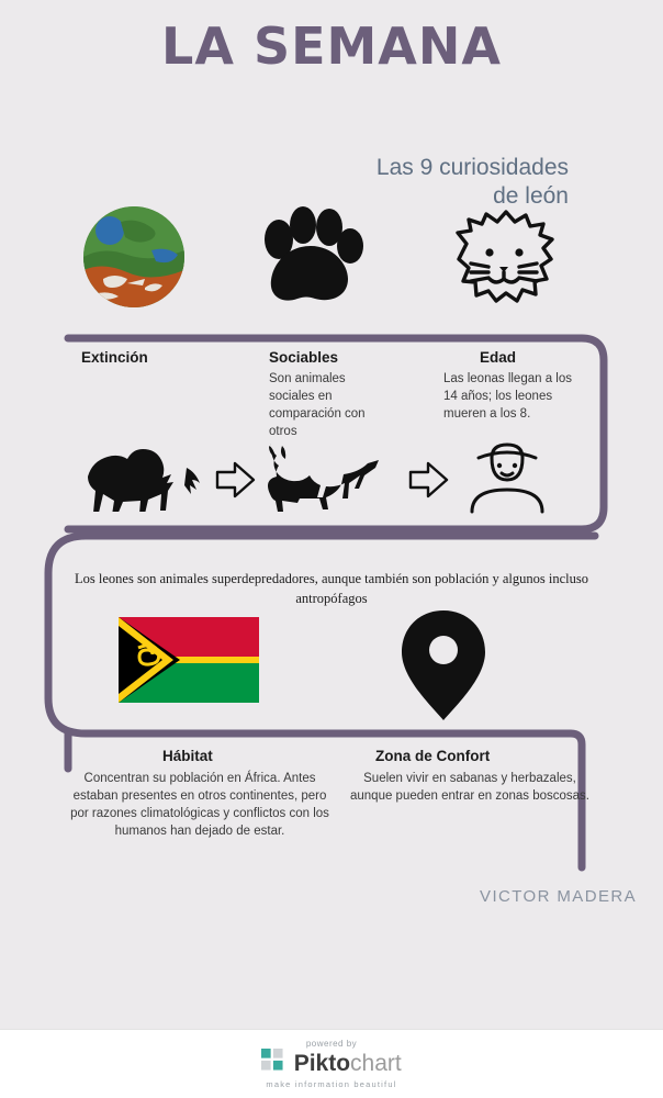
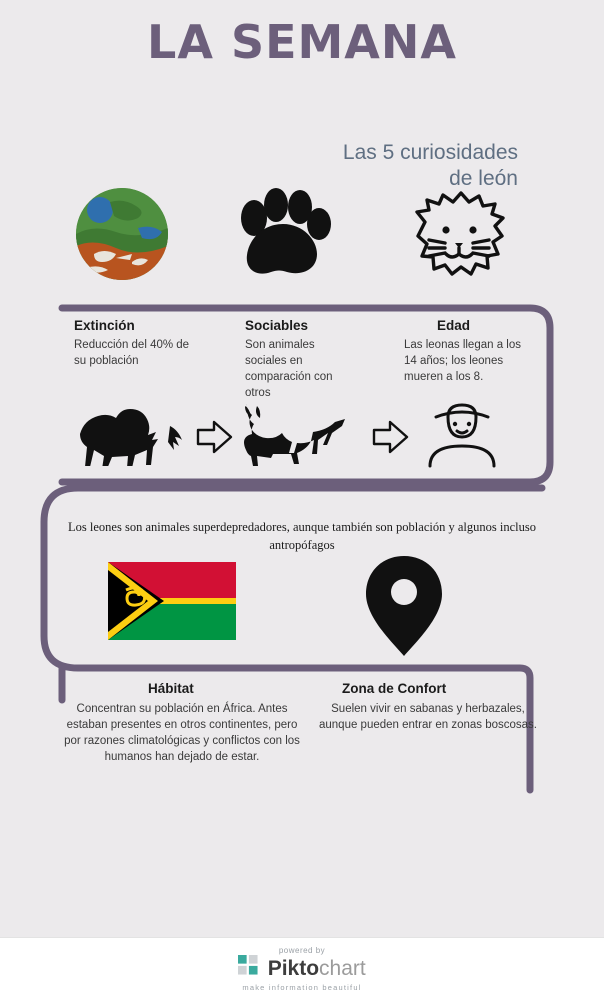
  LA SEMANA
- Las 9 curiosidades
+ Las 5 curiosidades
  de león
  Extinción
+ Reducción del 40% de su población
  Sociables
  Son animales sociales en comparación con otros
  Edad
  Las leonas llegan a los 14 años; los leones mueren a los 8.
  Los leones son animales superdepredadores, aunque también son población y algunos incluso antropófagos
  Hábitat
  Concentran su población en África. Antes estaban presentes en otros continentes, pero por razones climatológicas y conflictos con los humanos han dejado de estar.
  Zona de Confort
  Suelen vivir en sabanas y herbazales, aunque pueden entrar en zonas boscosas.
- VICTOR MADERA
  powered by
  Piktochart
  make information beautiful
